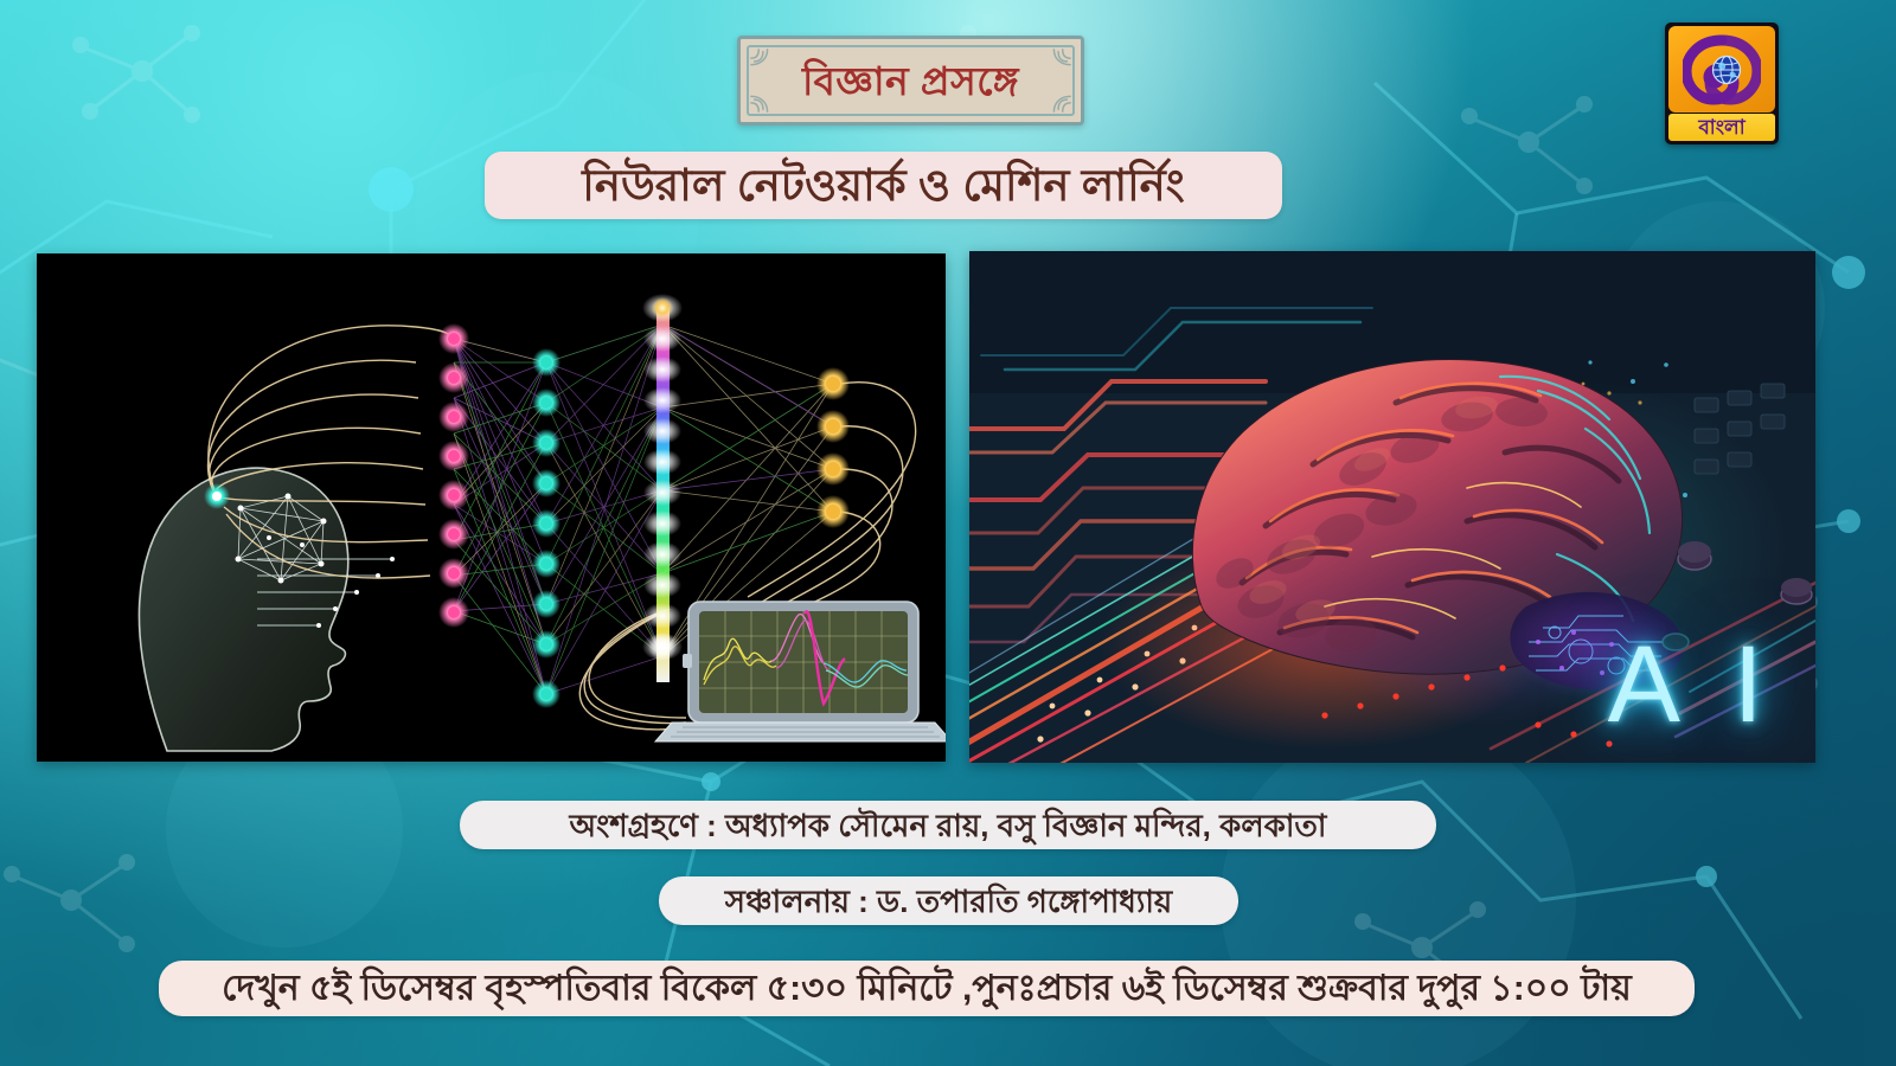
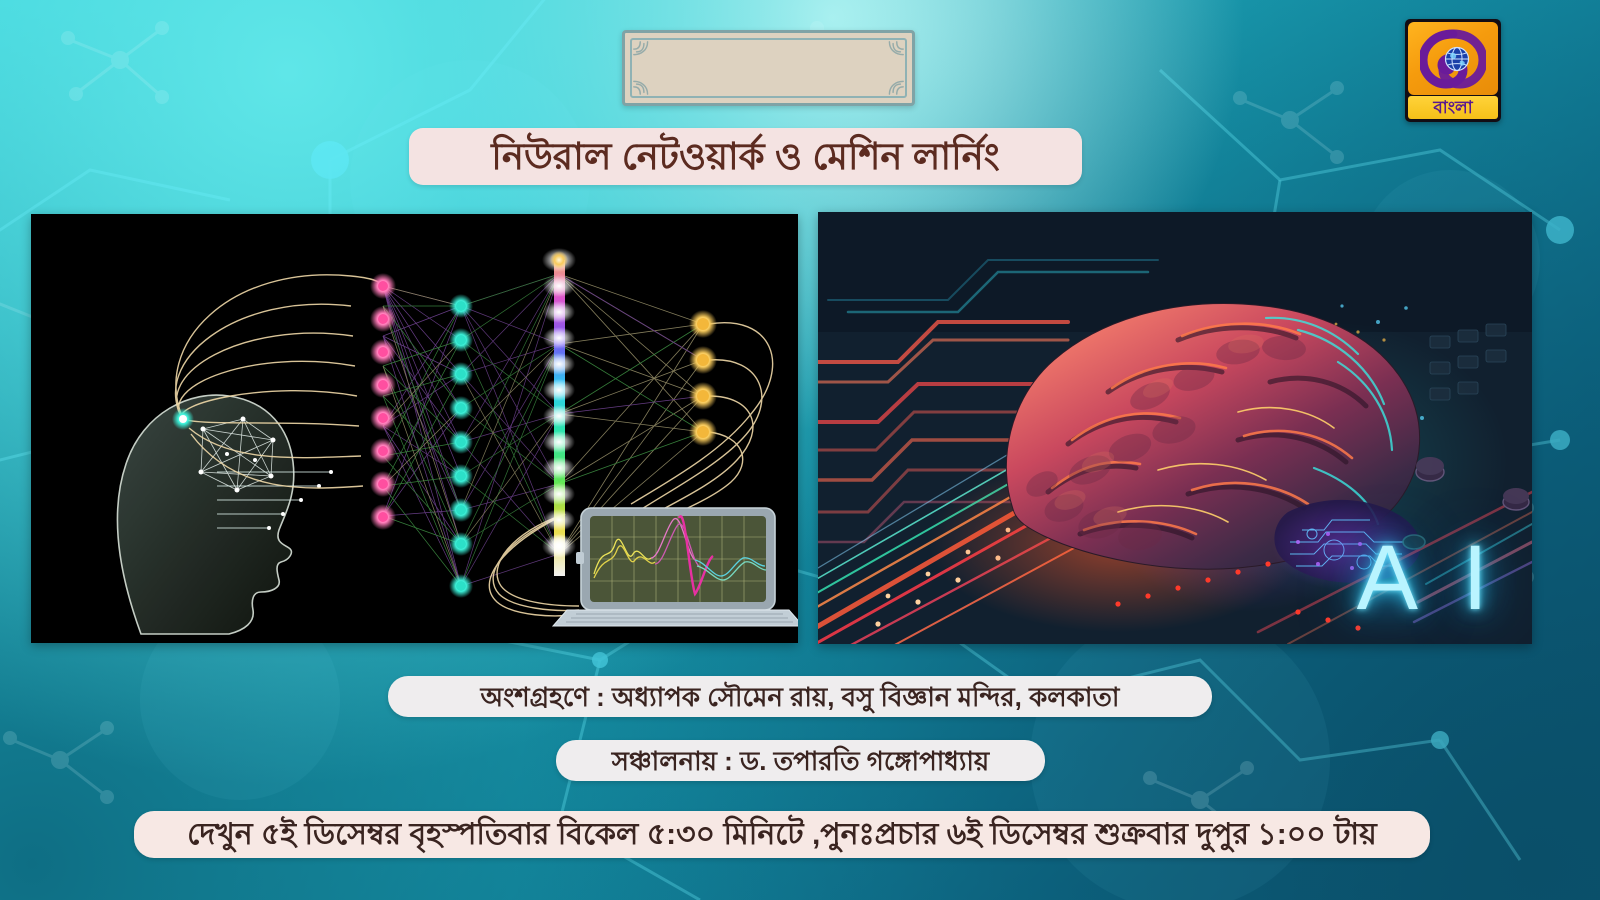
- বিজ্ঞান প্রসঙ্গে
  নিউরাল নেটওয়ার্ক ও মেশিন লার্নিং
  A I
  অংশগ্রহণে : অধ্যাপক সৌমেন রায়, বসু বিজ্ঞান মন্দির, কলকাতা
  সঞ্চালনায় : ড. তপারতি গঙ্গোপাধ্যায়
  দেখুন ৫ই ডিসেম্বর বৃহস্পতিবার বিকেল ৫:৩০ মিনিটে ,পুনঃপ্রচার ৬ই ডিসেম্বর শুক্রবার দুপুর ১:০০ টায়
  বাংলা
